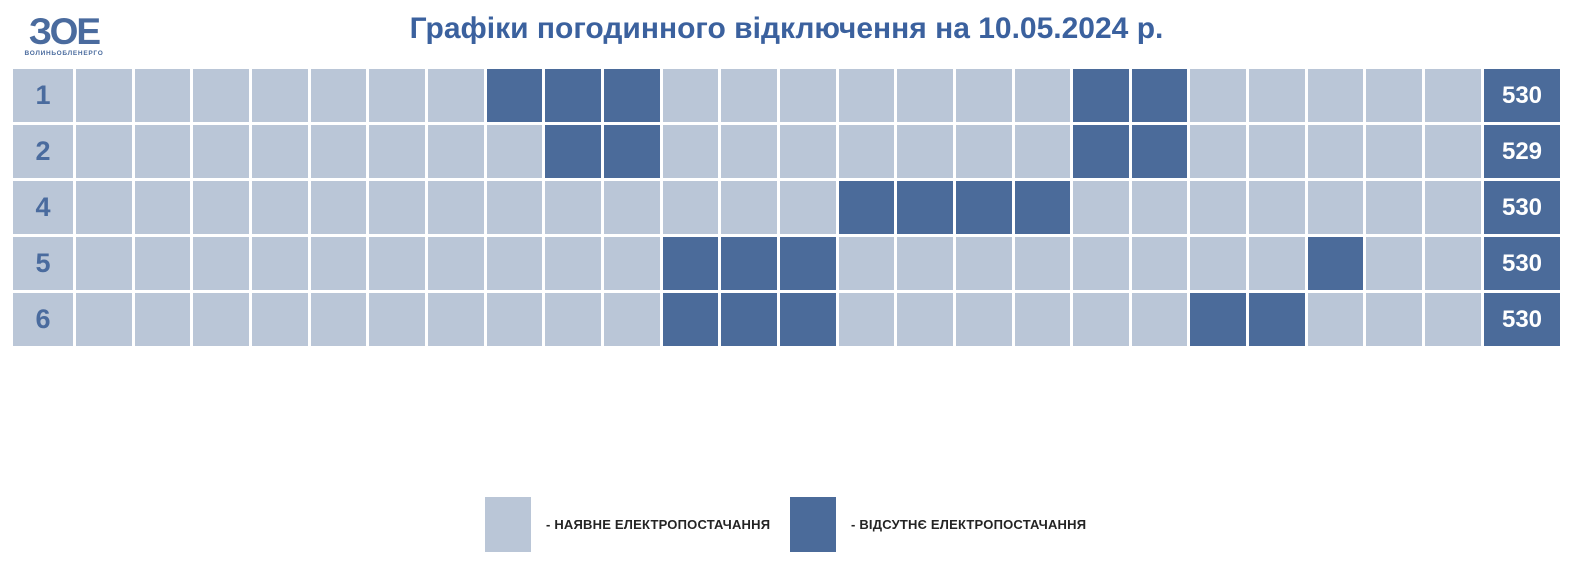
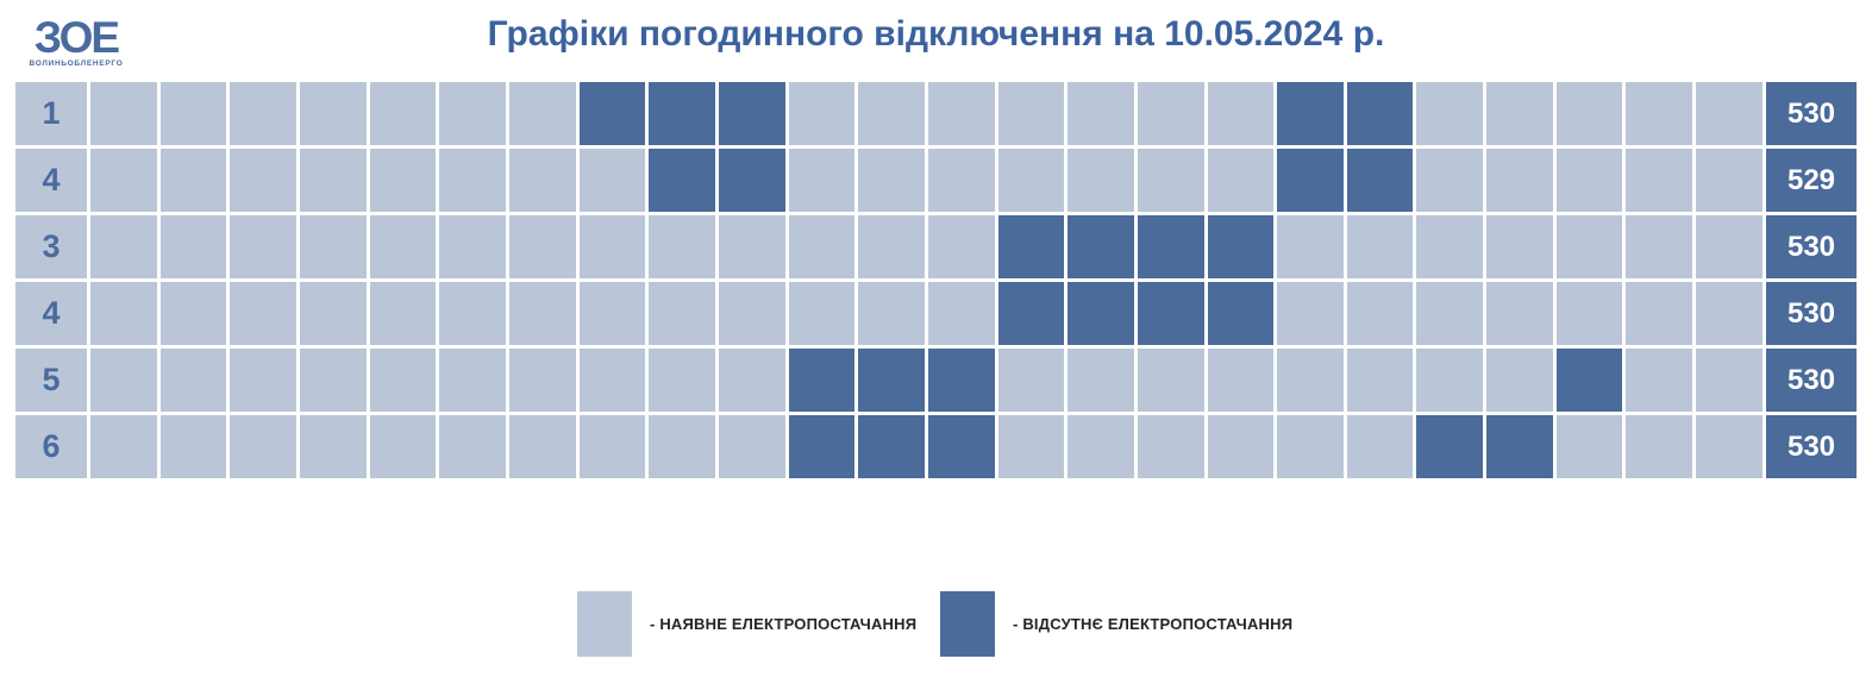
  ЗОЕ
  Графіки погодинного відключення на 10.05.2024 р.
  1																									530
- 2																									529
+ 4																									529
+ 3																									530
  4																									530
  5																									530
  6																									530
  - НАЯВНЕ ЕЛЕКТРОПОСТАЧАННЯ
  - ВІДСУТНЄ ЕЛЕКТРОПОСТАЧАННЯ
